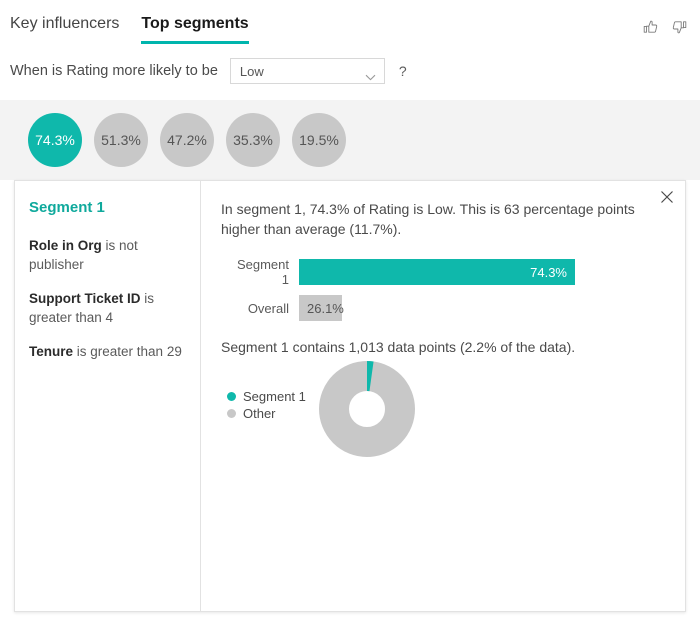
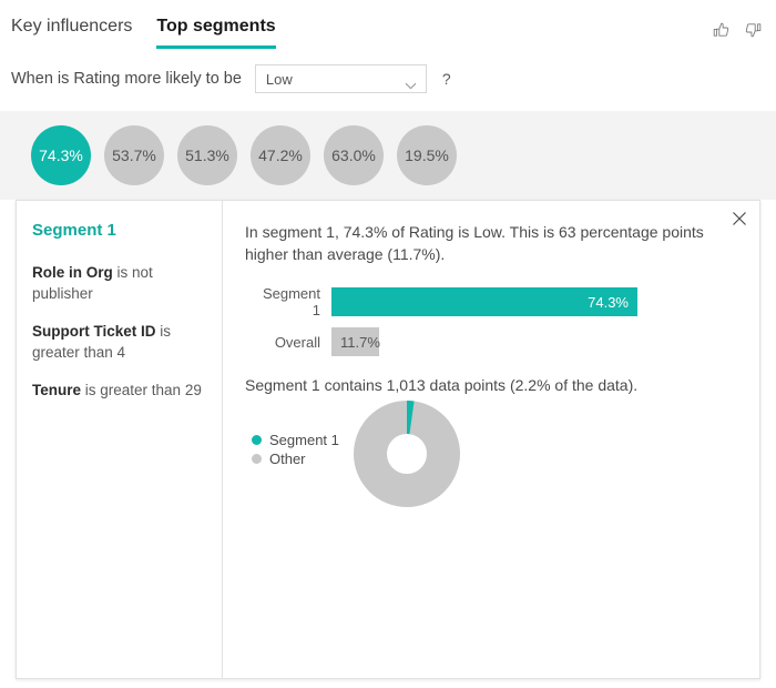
  Key influencers
  Top segments
  When is Rating more likely to be
  Low
  ?
  74.3%
+ 53.7%
  51.3%
  47.2%
- 35.3%
+ 63.0%
  19.5%
  Segment 1
  Role in Org is not publisher
  Support Ticket ID is greater than 4
  Tenure is greater than 29
  In segment 1, 74.3% of Rating is Low. This is 63 percentage points higher than average (11.7%).
  Segment 1
  74.3%
  Overall
- 26.1%
+ 11.7%
  Segment 1 contains 1,013 data points (2.2% of the data).
  Segment 1
  Other
